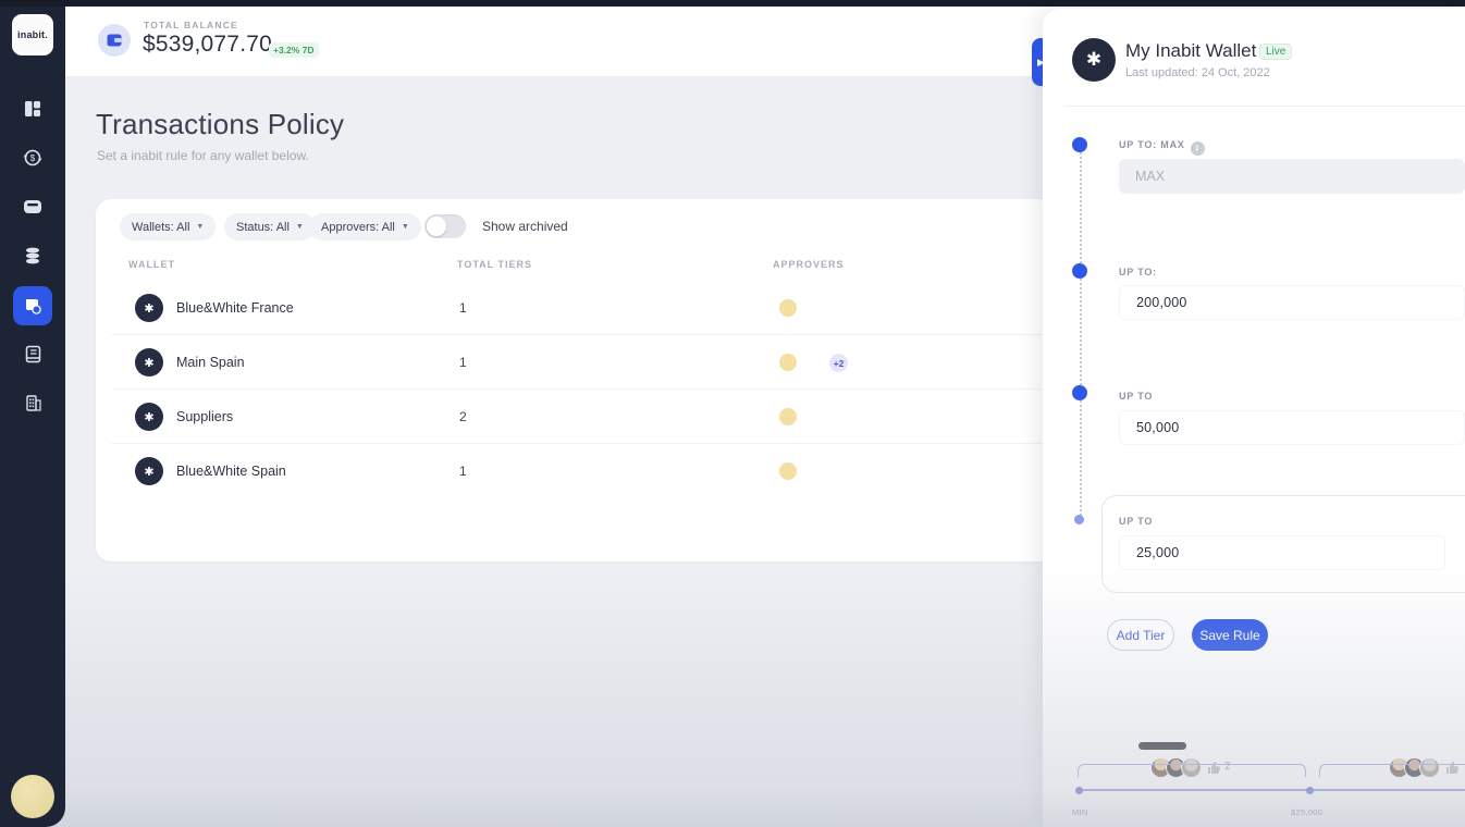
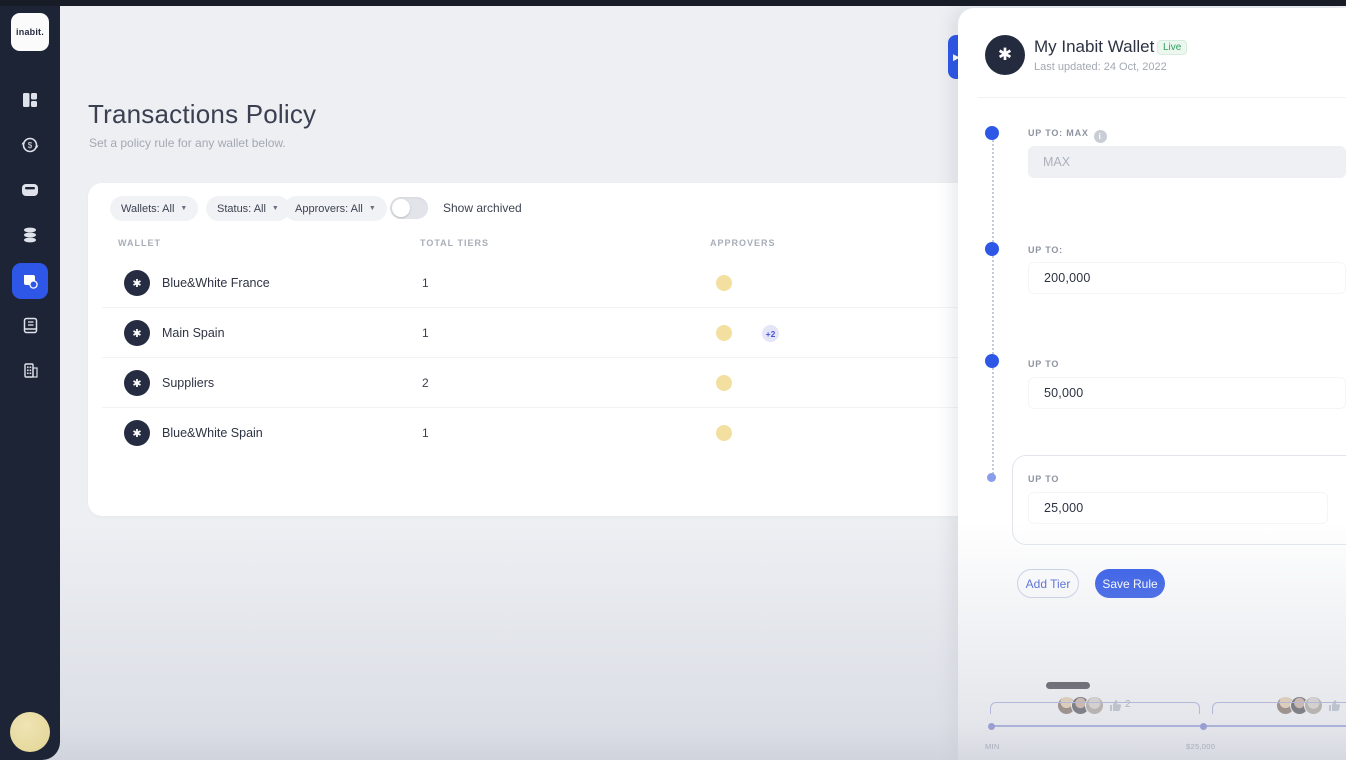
  inabit.
  $
- TOTAL BALANCE
- $539,077.70
- +3.2% 7D
  Transactions Policy
- Set a inabit rule for any wallet below.
+ Set a policy rule for any wallet below.
  Wallets: All
  Status: All
  Approvers: All
  Show archived
  WALLET
  TOTAL TIERS
  APPROVERS
  ✱
  Blue&White France
  1
  ✱
  Main Spain
  1
  +2
  ✱
  Suppliers
  2
  ✱
  Blue&White Spain
  1
  ▶
  ✱
  My Inabit Wallet
  Live
  Last updated: 24 Oct, 2022
  UP TO: MAX i
  MAX
  UP TO:
  200,000
  UP TO
  50,000
  UP TO
  25,000
